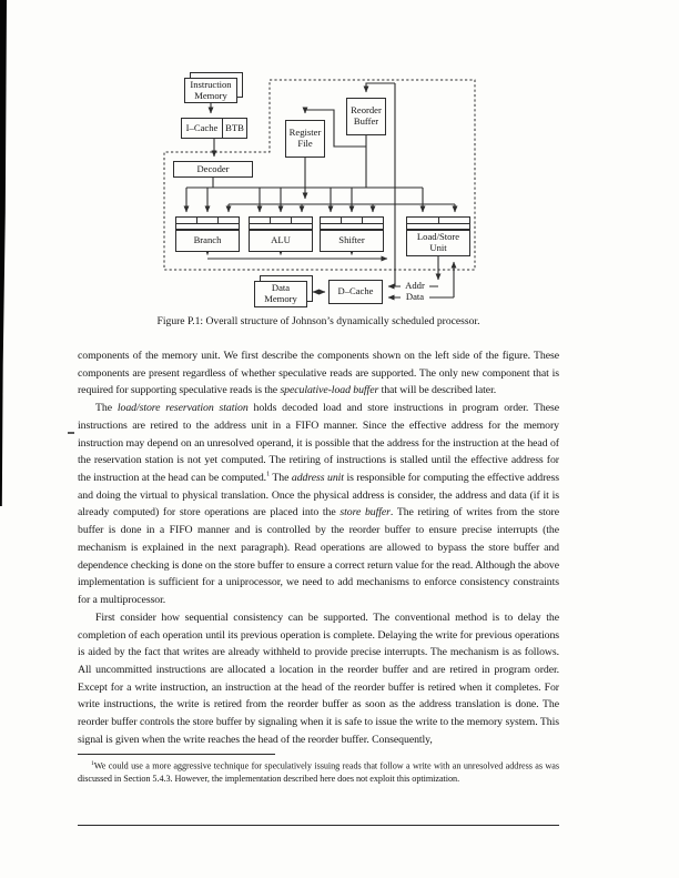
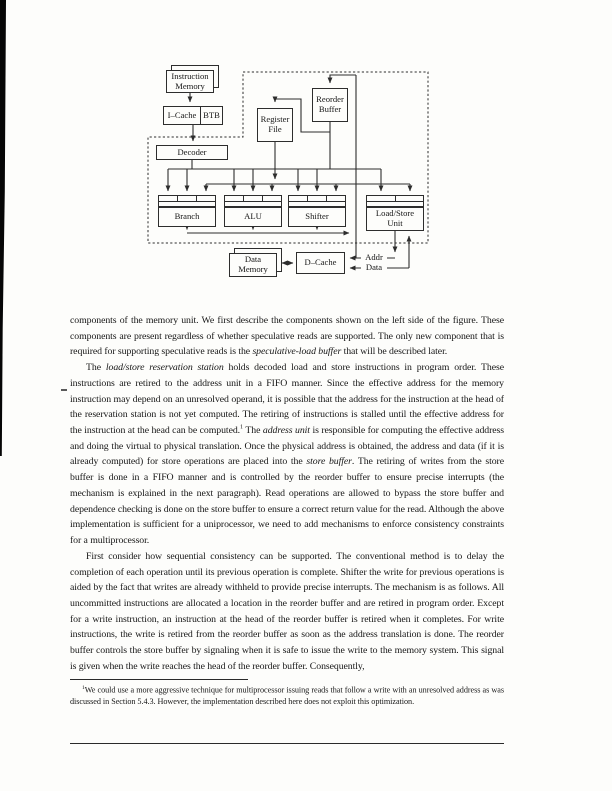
  Instruction
  Memory
  I–Cache
  BTB
  Decoder
  Register
  File
  Reorder
  Buffer
  Branch
  ALU
  Shifter
  Load/Store
  Unit
  Data
  Memory
  D–Cache
  Addr
  Data
- Figure P.1: Overall structure of Johnson’s dynamically scheduled processor.
  components of the memory unit. We first describe the components shown on the left side of the figure. These components are present regardless of whether speculative reads are supported. The only new component that is required for supporting speculative reads is the speculative-load buffer that will be described later.
- The load/store reservation station holds decoded load and store instructions in program order. These instructions are retired to the address unit in a FIFO manner. Since the effective address for the memory instruction may depend on an unresolved operand, it is possible that the address for the instruction at the head of the reservation station is not yet computed. The retiring of instructions is stalled until the effective address for the instruction at the head can be computed. The address unit is responsible for computing the effective address and doing the virtual to physical translation. Once the physical address is consider, the address and data (if it is already computed) for store operations are placed into the store buffer. The retiring of writes from the store buffer is done in a FIFO manner and is controlled by the reorder buffer to ensure precise interrupts (the mechanism is explained in the next paragraph). Read operations are allowed to bypass the store buffer and dependence checking is done on the store buffer to ensure a correct return value for the read. Although the above implementation is sufficient for a uniprocessor, we need to add mechanisms to enforce consistency constraints for a multiprocessor.
+ The load/store reservation station holds decoded load and store instructions in program order. These instructions are retired to the address unit in a FIFO manner. Since the effective address for the memory instruction may depend on an unresolved operand, it is possible that the address for the instruction at the head of the reservation station is not yet computed. The retiring of instructions is stalled until the effective address for the instruction at the head can be computed. The address unit is responsible for computing the effective address and doing the virtual to physical translation. Once the physical address is obtained, the address and data (if it is already computed) for store operations are placed into the store buffer. The retiring of writes from the store buffer is done in a FIFO manner and is controlled by the reorder buffer to ensure precise interrupts (the mechanism is explained in the next paragraph). Read operations are allowed to bypass the store buffer and dependence checking is done on the store buffer to ensure a correct return value for the read. Although the above implementation is sufficient for a uniprocessor, we need to add mechanisms to enforce consistency constraints for a multiprocessor.
- First consider how sequential consistency can be supported. The conventional method is to delay the completion of each operation until its previous operation is complete. Delaying the write for previous operations is aided by the fact that writes are already withheld to provide precise interrupts. The mechanism is as follows. All uncommitted instructions are allocated a location in the reorder buffer and are retired in program order. Except for a write instruction, an instruction at the head of the reorder buffer is retired when it completes. For write instructions, the write is retired from the reorder buffer as soon as the address translation is done. The reorder buffer controls the store buffer by signaling when it is safe to issue the write to the memory system. This signal is given when the write reaches the head of the reorder buffer. Consequently,
+ First consider how sequential consistency can be supported. The conventional method is to delay the completion of each operation until its previous operation is complete. Shifter the write for previous operations is aided by the fact that writes are already withheld to provide precise interrupts. The mechanism is as follows. All uncommitted instructions are allocated a location in the reorder buffer and are retired in program order. Except for a write instruction, an instruction at the head of the reorder buffer is retired when it completes. For write instructions, the write is retired from the reorder buffer as soon as the address translation is done. The reorder buffer controls the store buffer by signaling when it is safe to issue the write to the memory system. This signal is given when the write reaches the head of the reorder buffer. Consequently,
- We could use a more aggressive technique for speculatively issuing reads that follow a write with an unresolved address as was discussed in Section 5.4.3. However, the implementation described here does not exploit this optimization.
+ We could use a more aggressive technique for multiprocessor issuing reads that follow a write with an unresolved address as was discussed in Section 5.4.3. However, the implementation described here does not exploit this optimization.
